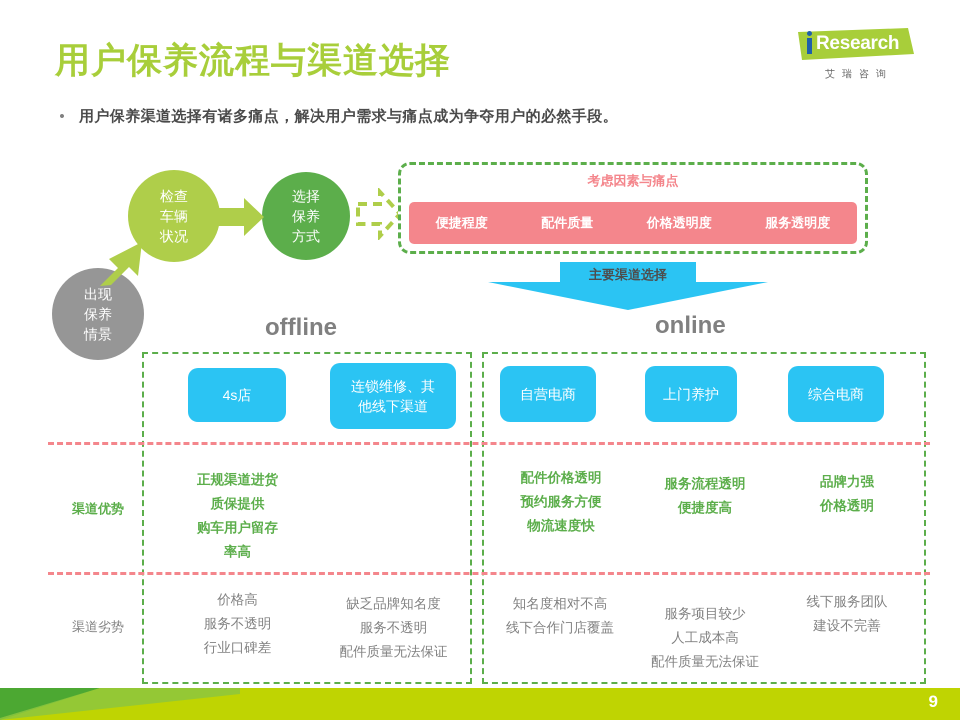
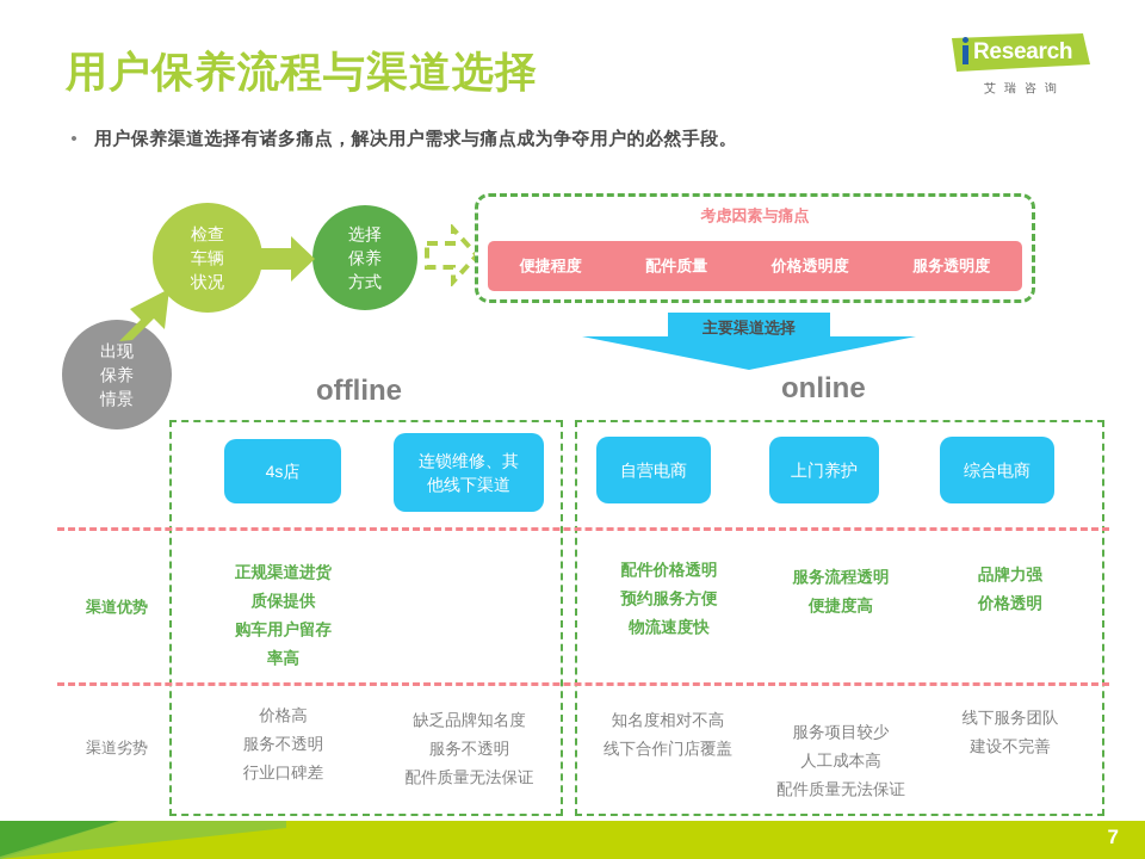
  用户保养流程与渠道选择
  •
  用户保养渠道选择有诸多痛点，解决用户需求与痛点成为争夺用户的必然手段。
  Research
  艾瑞咨询
  出现
  保养
  情景
  检查
  车辆
  状况
  选择
  保养
  方式
  考虑因素与痛点
  便捷程度
  配件质量
  价格透明度
  服务透明度
  主要渠道选择
  offline
  online
  4s店
  连锁维修、其
  他线下渠道
  自营电商
  上门养护
  综合电商
  渠道优势
  渠道劣势
  正规渠道进货
  质保提供
  购车用户留存
  率高
  配件价格透明
  预约服务方便
  物流速度快
  服务流程透明
  便捷度高
  品牌力强
  价格透明
  价格高
  服务不透明
  行业口碑差
  缺乏品牌知名度
  服务不透明
  配件质量无法保证
  知名度相对不高
  线下合作门店覆盖
  服务项目较少
  人工成本高
  配件质量无法保证
  线下服务团队
  建设不完善
- 9
+ 7
